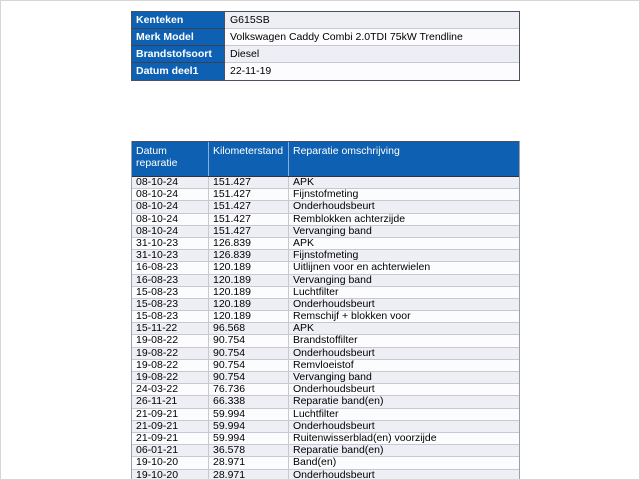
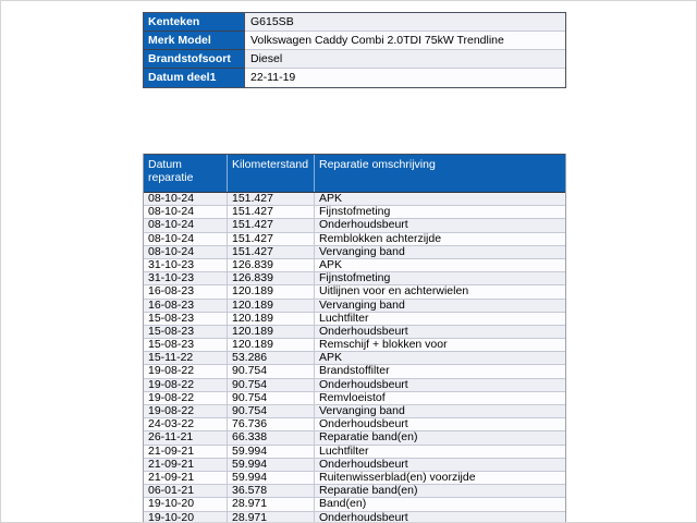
  Kenteken
  G615SB
  Merk Model
  Volkswagen Caddy Combi 2.0TDI 75kW Trendline
  Brandstofsoort
  Diesel
  Datum deel1
  22-11-19
  Datum reparatie
  Kilometerstand
  Reparatie omschrijving
  08-10-24
  151.427
  APK
  08-10-24
  151.427
  Fijnstofmeting
  08-10-24
  151.427
  Onderhoudsbeurt
  08-10-24
  151.427
  Remblokken achterzijde
  08-10-24
  151.427
  Vervanging band
  31-10-23
  126.839
  APK
  31-10-23
  126.839
  Fijnstofmeting
  16-08-23
  120.189
  Uitlijnen voor en achterwielen
  16-08-23
  120.189
  Vervanging band
  15-08-23
  120.189
  Luchtfilter
  15-08-23
  120.189
  Onderhoudsbeurt
  15-08-23
  120.189
  Remschijf + blokken voor
  15-11-22
- 96.568
+ 53.286
  APK
  19-08-22
  90.754
  Brandstoffilter
  19-08-22
  90.754
  Onderhoudsbeurt
  19-08-22
  90.754
  Remvloeistof
  19-08-22
  90.754
  Vervanging band
  24-03-22
  76.736
  Onderhoudsbeurt
  26-11-21
  66.338
  Reparatie band(en)
  21-09-21
  59.994
  Luchtfilter
  21-09-21
  59.994
  Onderhoudsbeurt
  21-09-21
  59.994
  Ruitenwisserblad(en) voorzijde
  06-01-21
  36.578
  Reparatie band(en)
  19-10-20
  28.971
  Band(en)
  19-10-20
  28.971
  Onderhoudsbeurt
